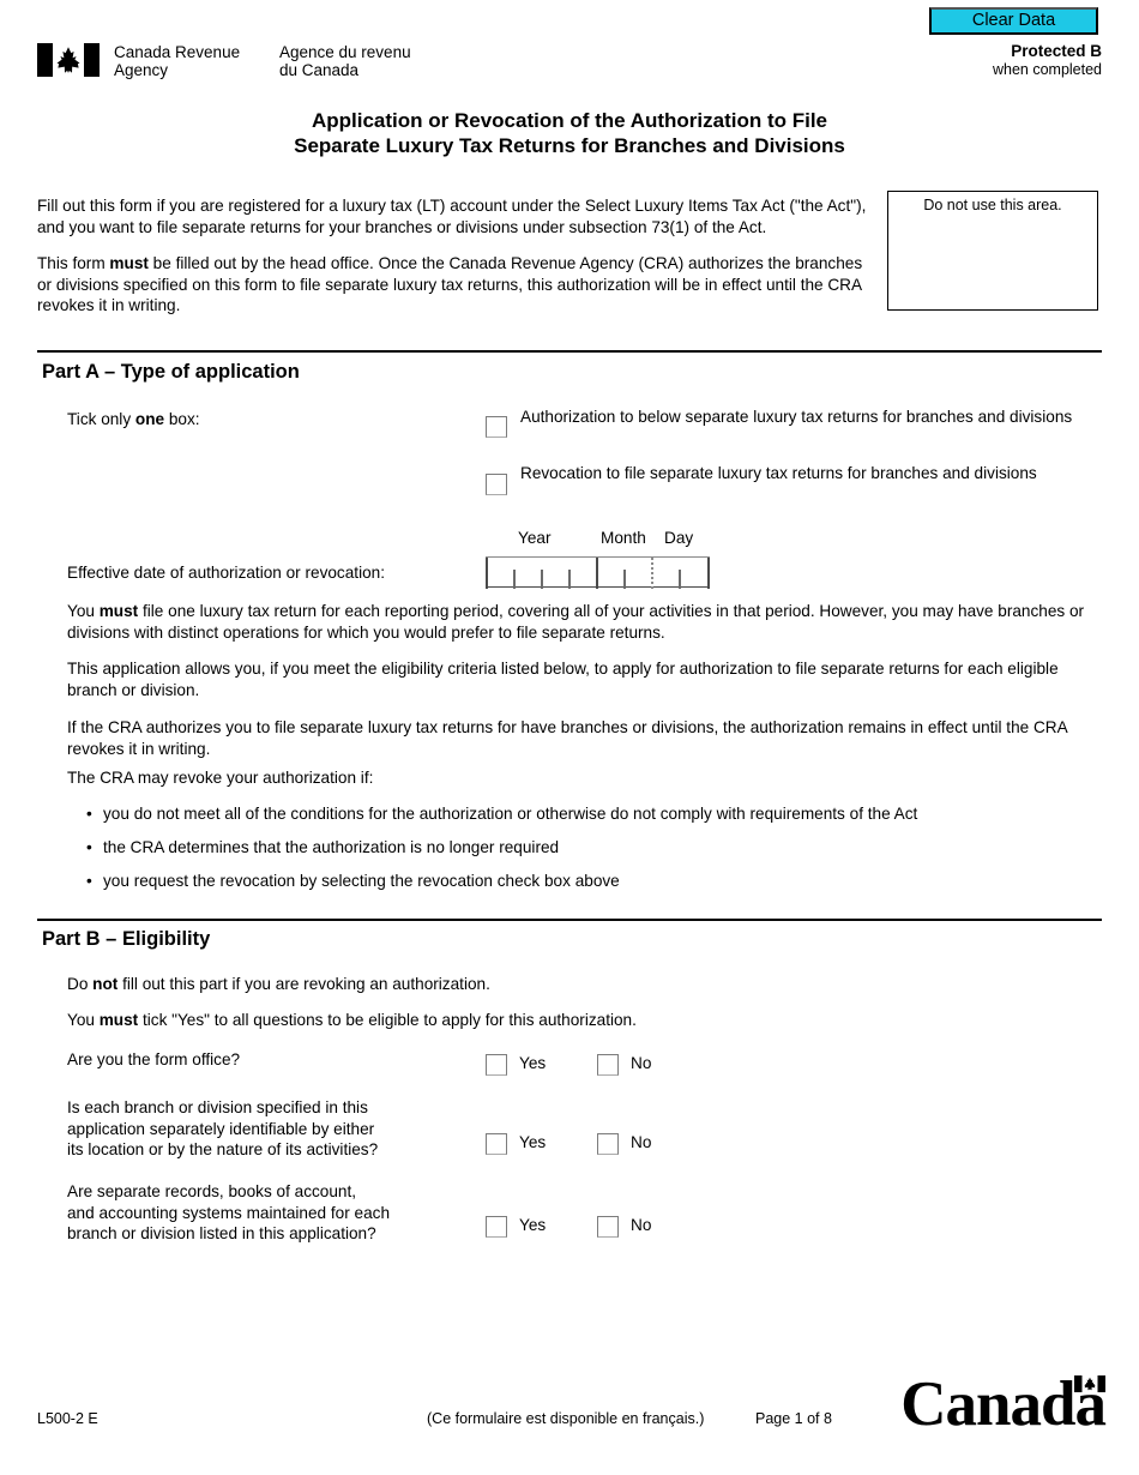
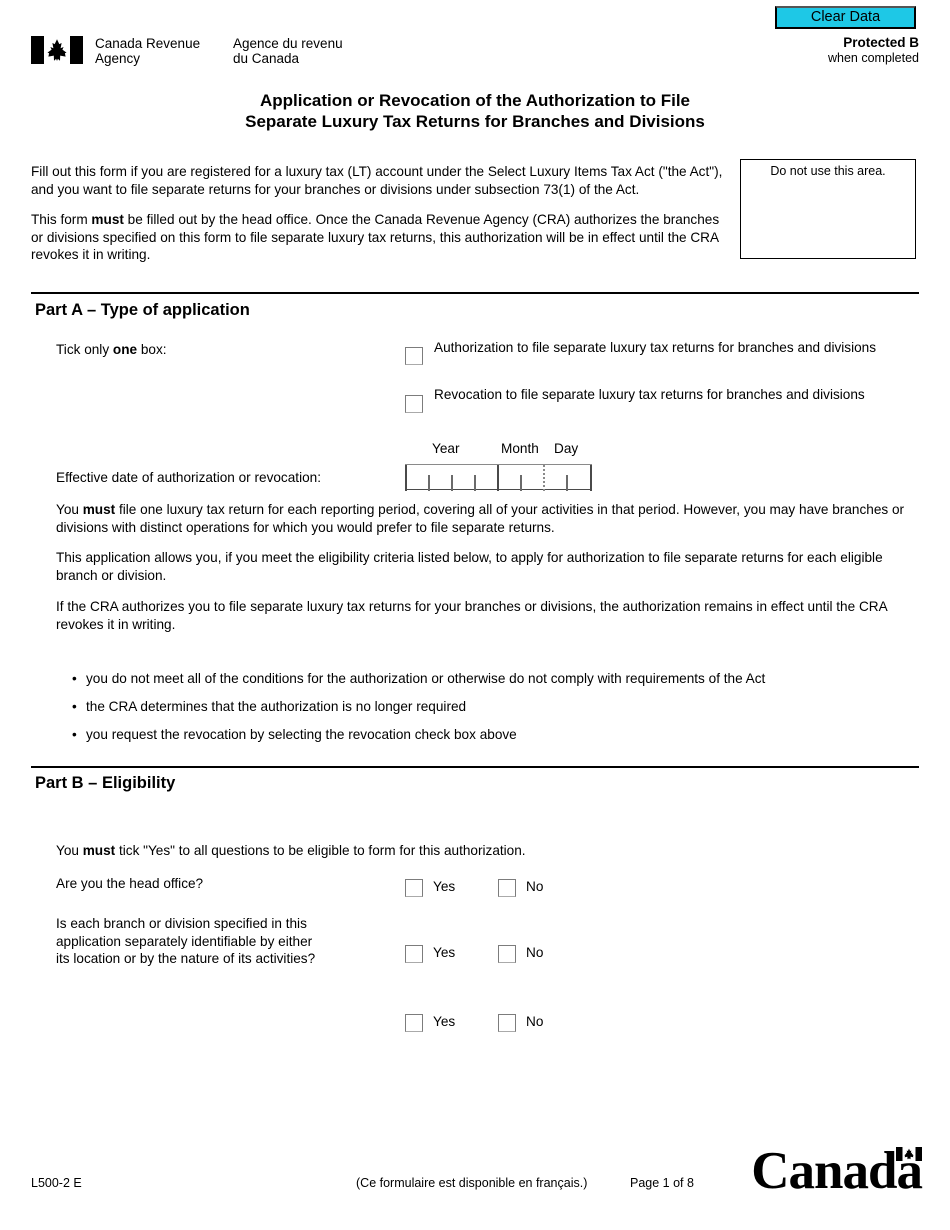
  Clear Data
  Canada Revenue
  Agency
  Agence du revenu
  du Canada
  Protected B
  when completed
  Application or Revocation of the Authorization to File
  Separate Luxury Tax Returns for Branches and Divisions
  Fill out this form if you are registered for a luxury tax (LT) account under the Select Luxury Items Tax Act ("the Act"), and you want to file separate returns for your branches or divisions under subsection 73(1) of the Act.
  This form must be filled out by the head office. Once the Canada Revenue Agency (CRA) authorizes the branches or divisions specified on this form to file separate luxury tax returns, this authorization will be in effect until the CRA revokes it in writing.
  Do not use this area.
  Part A – Type of application
  Tick only one box:
- Authorization to below separate luxury tax returns for branches and divisions
+ Authorization to file separate luxury tax returns for branches and divisions
  Revocation to file separate luxury tax returns for branches and divisions
  Year
  Month
  Day
  Effective date of authorization or revocation:
  You must file one luxury tax return for each reporting period, covering all of your activities in that period. However, you may have branches or divisions with distinct operations for which you would prefer to file separate returns.
  This application allows you, if you meet the eligibility criteria listed below, to apply for authorization to file separate returns for each eligible branch or division.
- If the CRA authorizes you to file separate luxury tax returns for have branches or divisions, the authorization remains in effect until the CRA revokes it in writing.
+ If the CRA authorizes you to file separate luxury tax returns for your branches or divisions, the authorization remains in effect until the CRA revokes it in writing.
- The CRA may revoke your authorization if:
  • you do not meet all of the conditions for the authorization or otherwise do not comply with requirements of the Act
  • the CRA determines that the authorization is no longer required
  • you request the revocation by selecting the revocation check box above
  Part B – Eligibility
- Do not fill out this part if you are revoking an authorization.
- You must tick "Yes" to all questions to be eligible to apply for this authorization.
+ You must tick "Yes" to all questions to be eligible to form for this authorization.
- Are you the form office?
+ Are you the head office?
  Yes
  No
  Is each branch or division specified in this
  application separately identifiable by either
  its location or by the nature of its activities?
  Yes
  No
- Are separate records, books of account,
- and accounting systems maintained for each
- branch or division listed in this application?
  Yes
  No
  L500-2 E
  (Ce formulaire est disponible en français.)
  Page 1 of 8
  Canada
